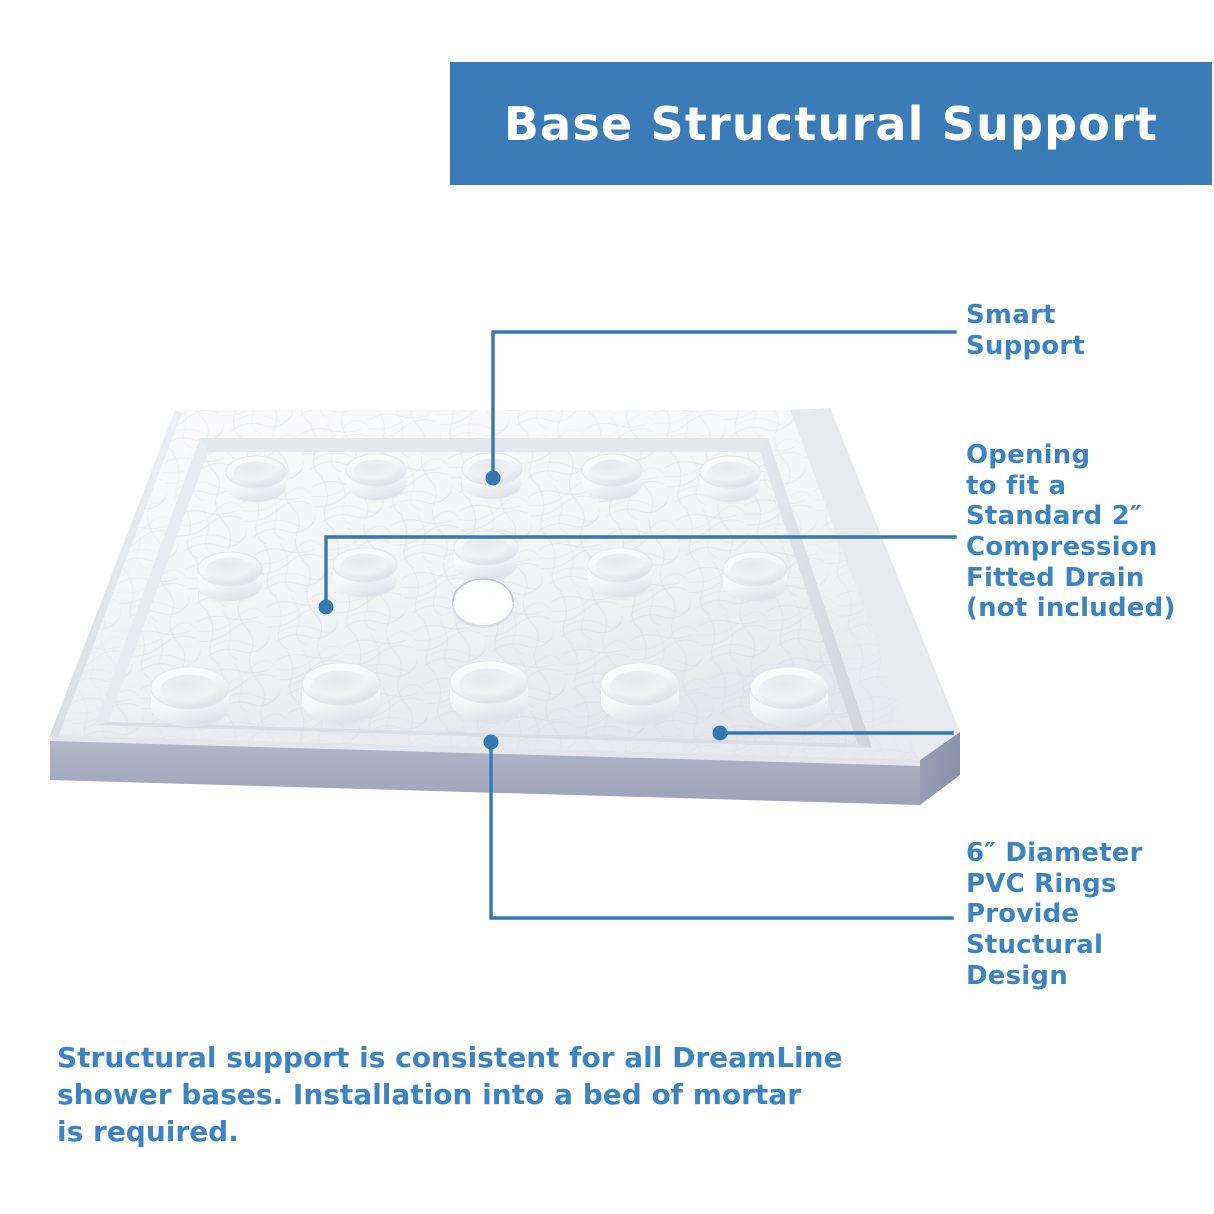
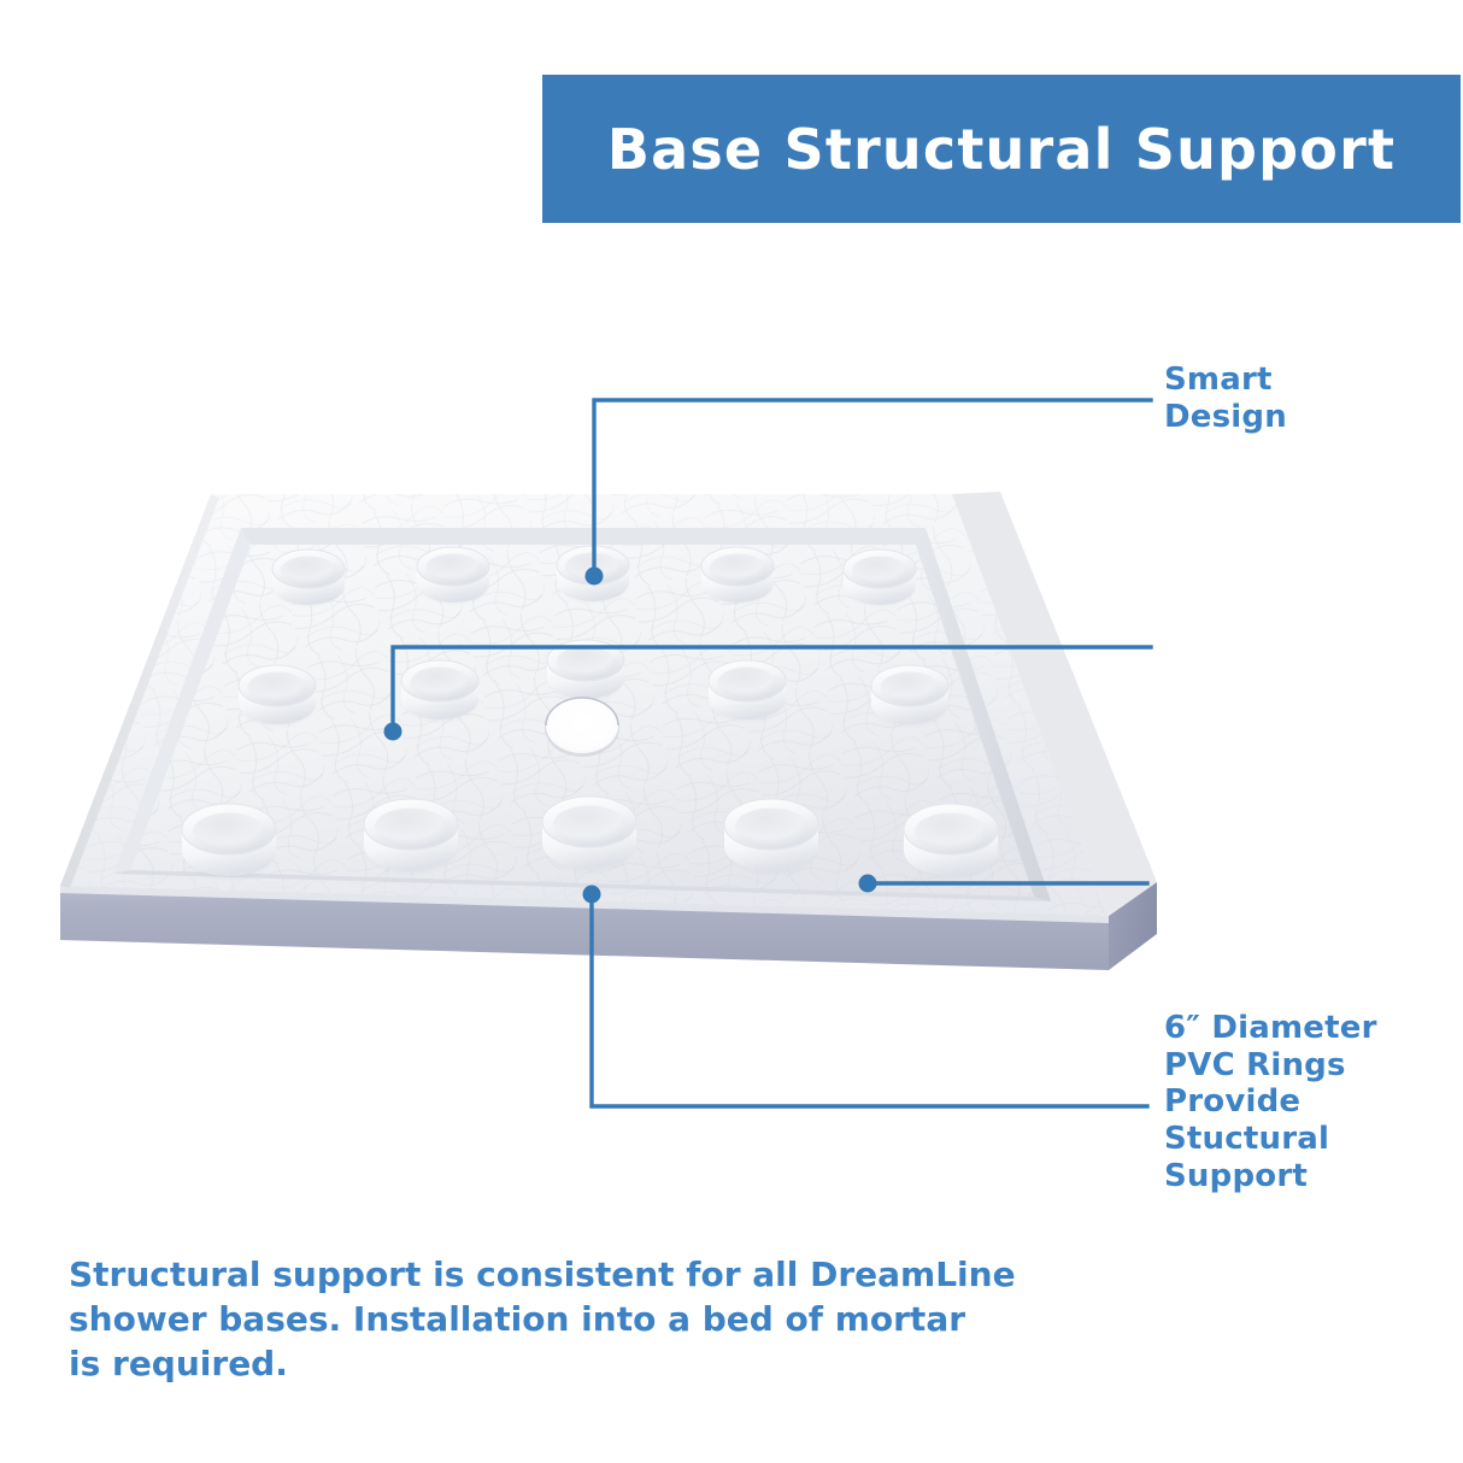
  Base Structural Support
  Smart
- Support
+ Design
- Opening
- to fit a
- Standard 2″
- Compression
- Fitted Drain
- (not included)
  6″ Diameter
  PVC Rings
  Provide
  Stuctural
- Design
+ Support
  Structural support is consistent for all DreamLine
  shower bases. Installation into a bed of mortar
  is required.
